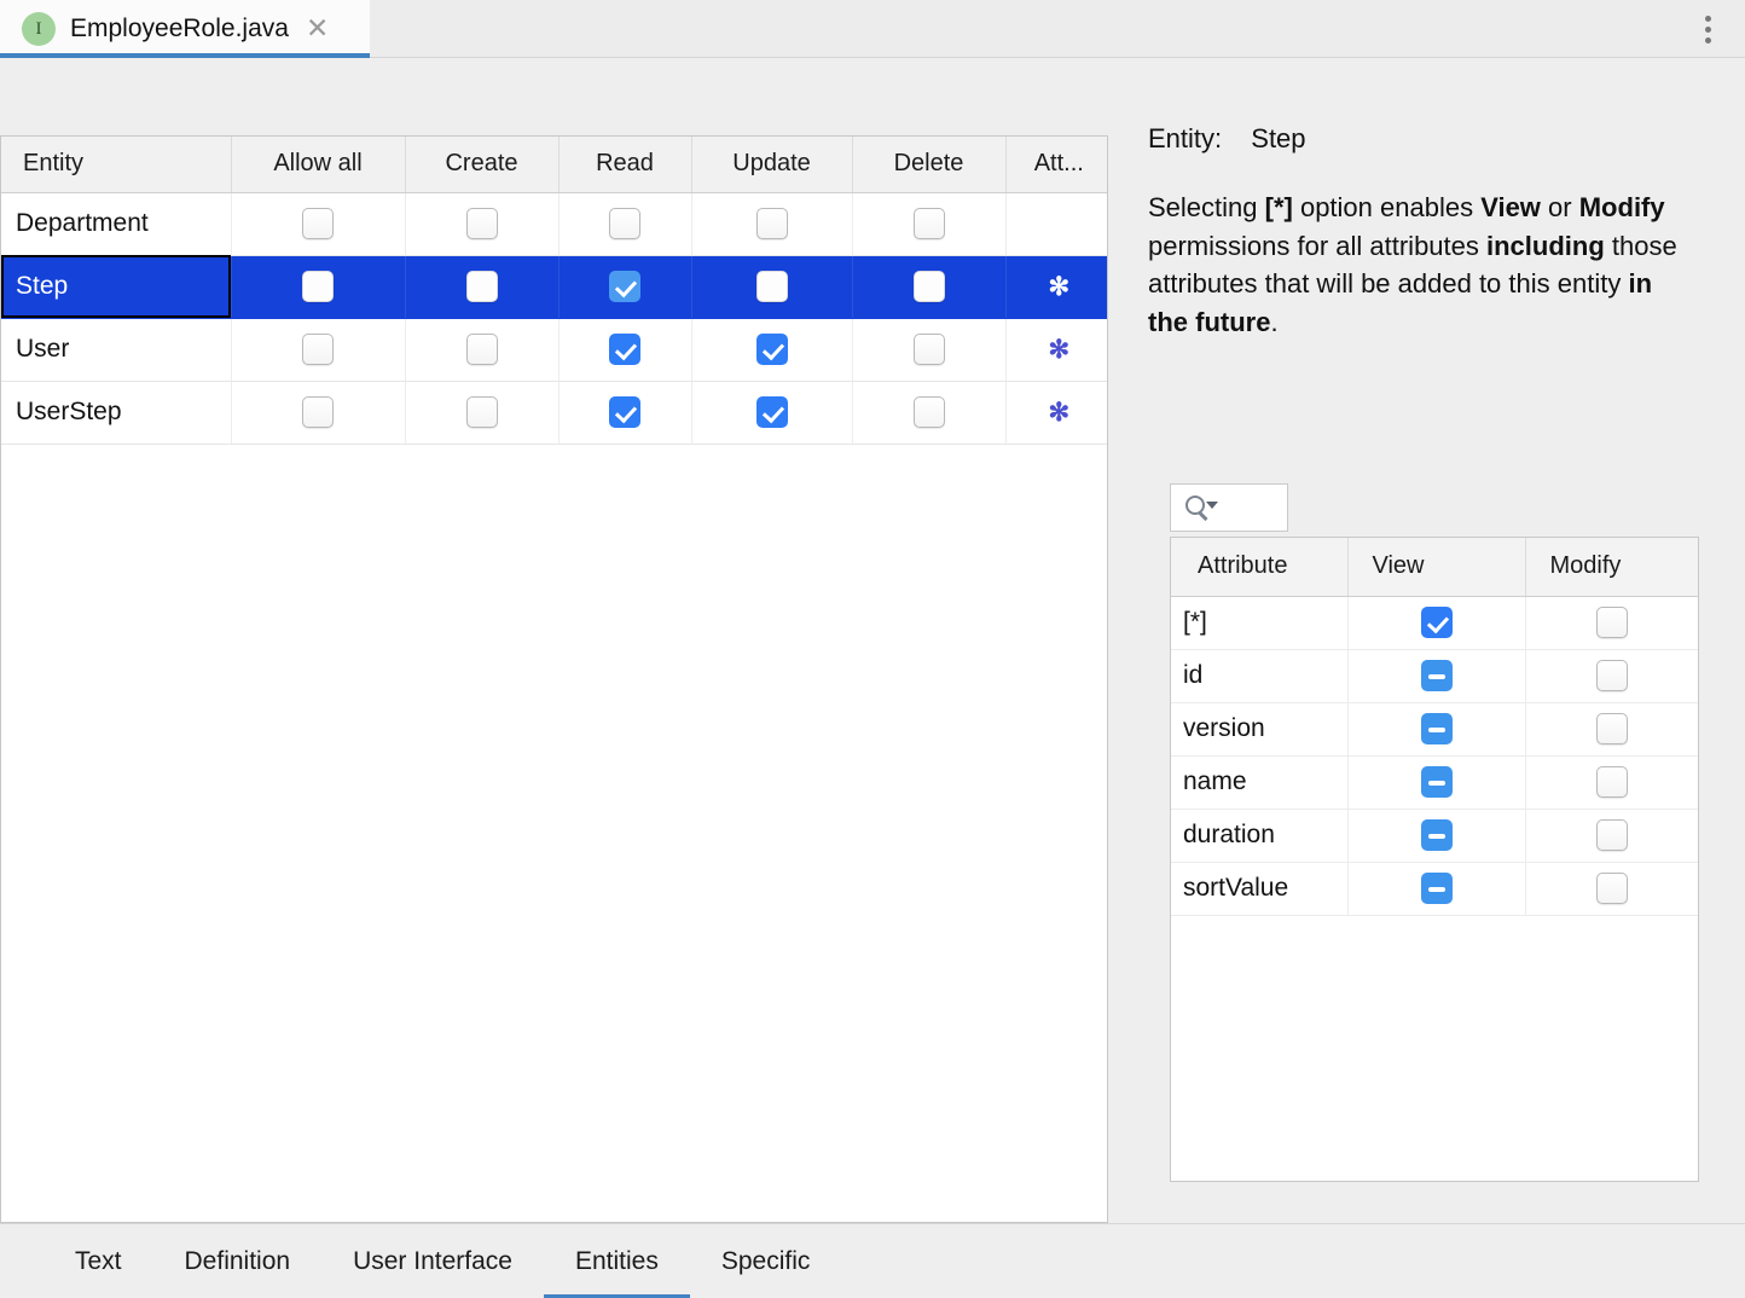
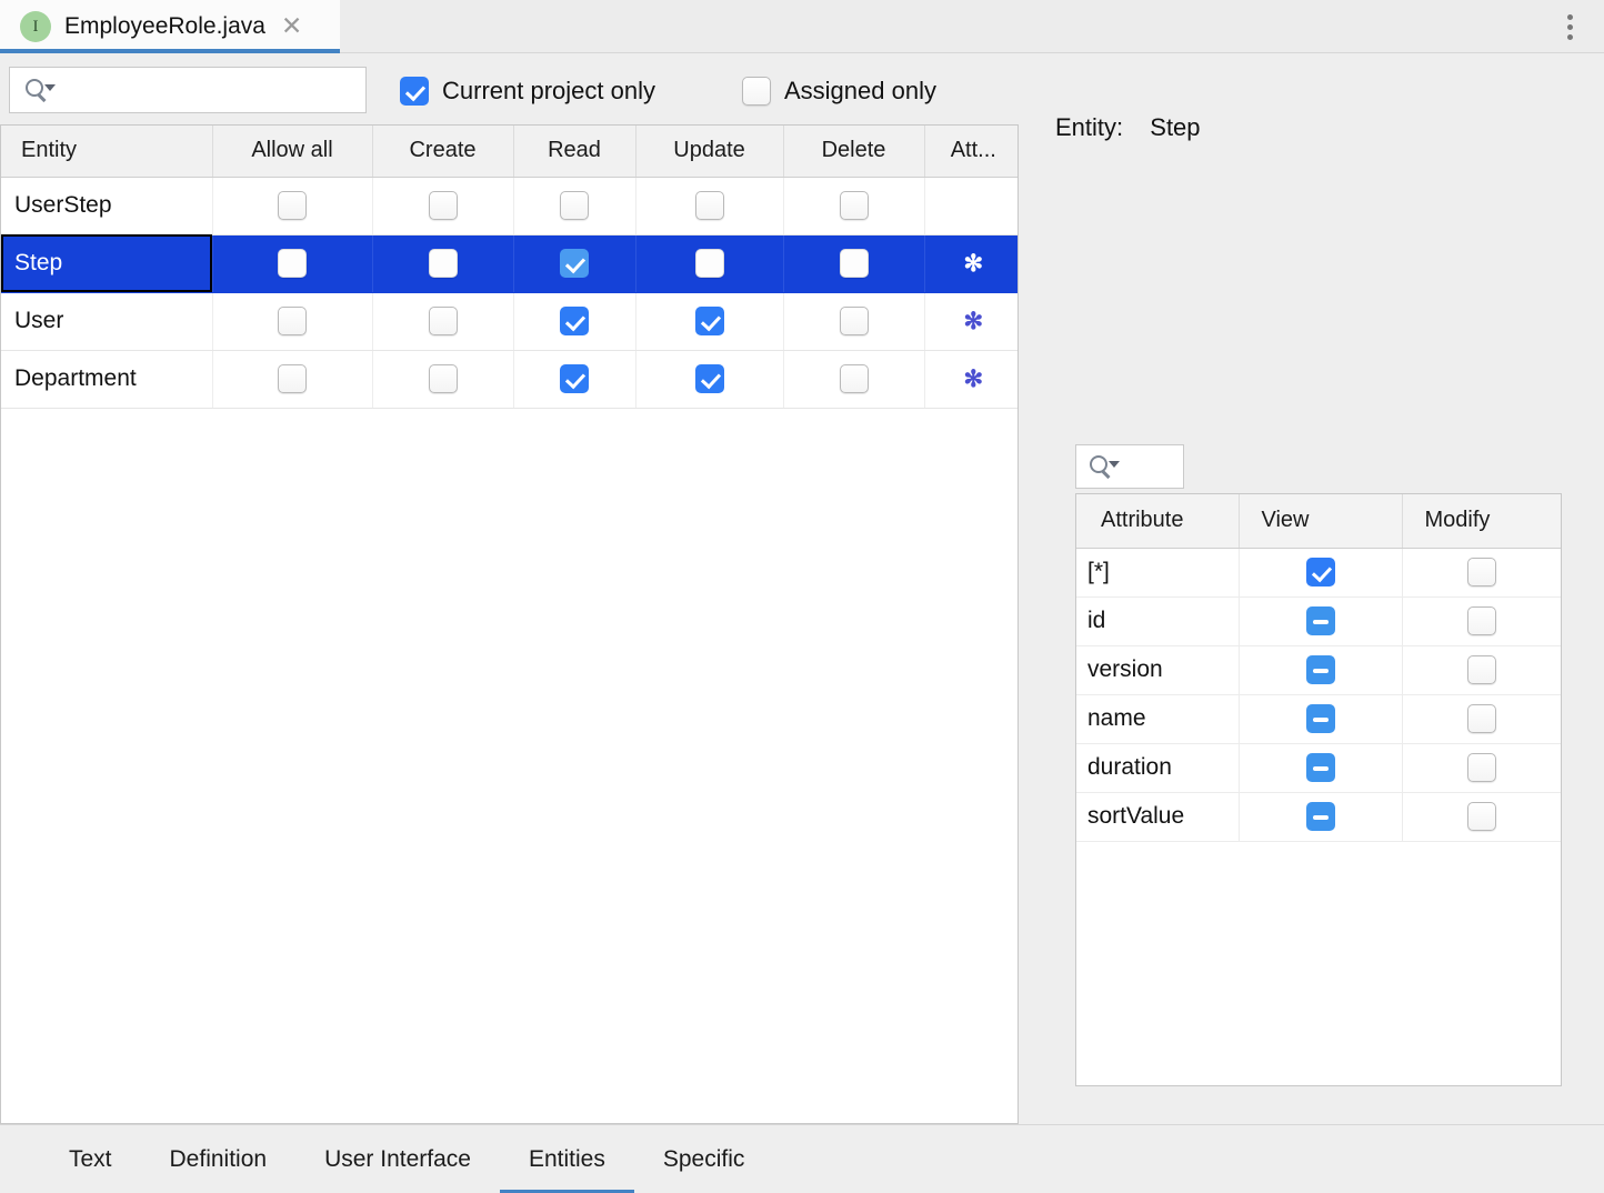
  I
  EmployeeRole.java
  ✕
+ Current project only
+ Assigned only
  Entity	Allow all	Create	Read	Update	Delete	Att...
- Department
+ UserStep
  Step						✻
  User						✻
- UserStep						✻
+ Department						✻
  Entity: Step
- Selecting [*] option enables View or Modify permissions for all attributes including those attributes that will be added to this entity in the future.
  Attribute	View	Modify
  [*]
  id
  version
  name
  duration
  sortValue
  Text
  Definition
  User Interface
  Entities
  Specific
